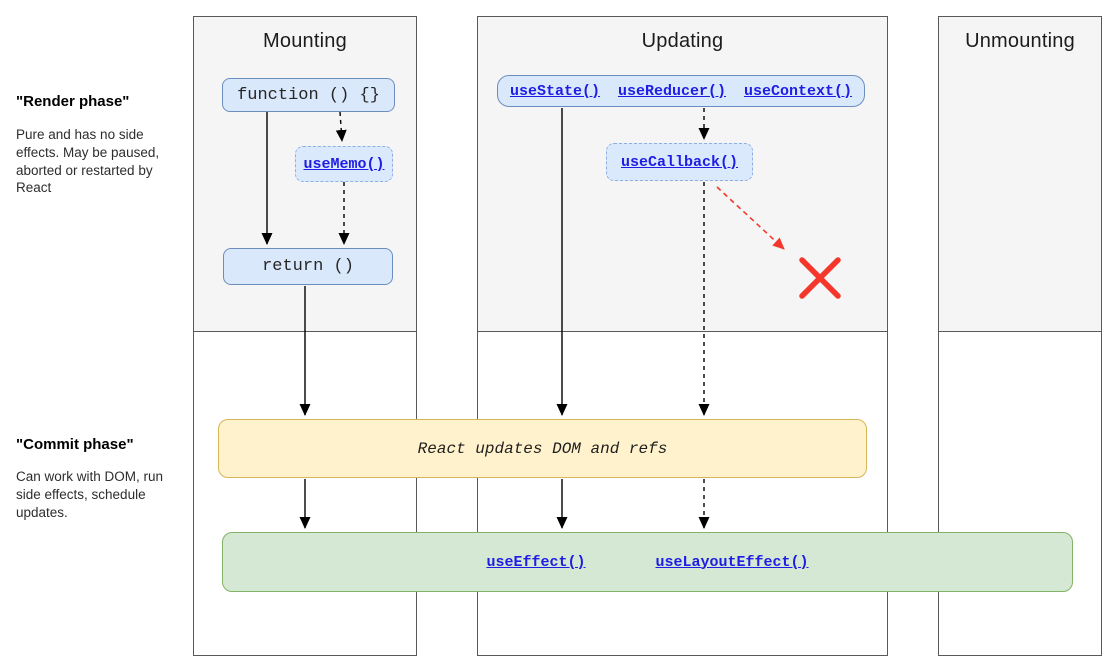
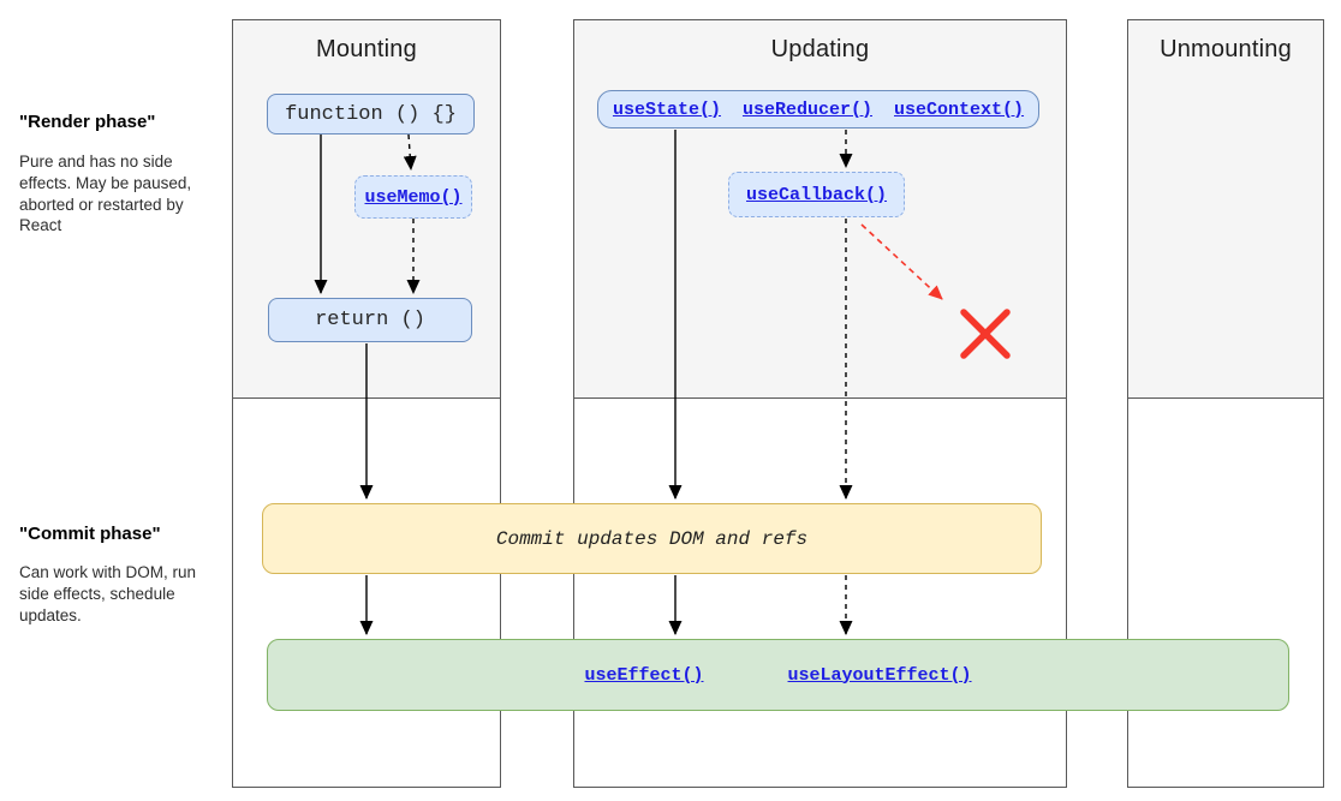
  Mounting
  Updating
  Unmounting
  "Render phase"
  Pure and has no side effects. May be paused, aborted or restarted by React
  "Commit phase"
  Can work with DOM, run side effects, schedule updates.
  function () {}
  useMemo()
  return ()
  useState()
  useReducer()
  useContext()
  useCallback()
- React updates DOM and refs
+ Commit updates DOM and refs
  useEffect()
  useLayoutEffect()
